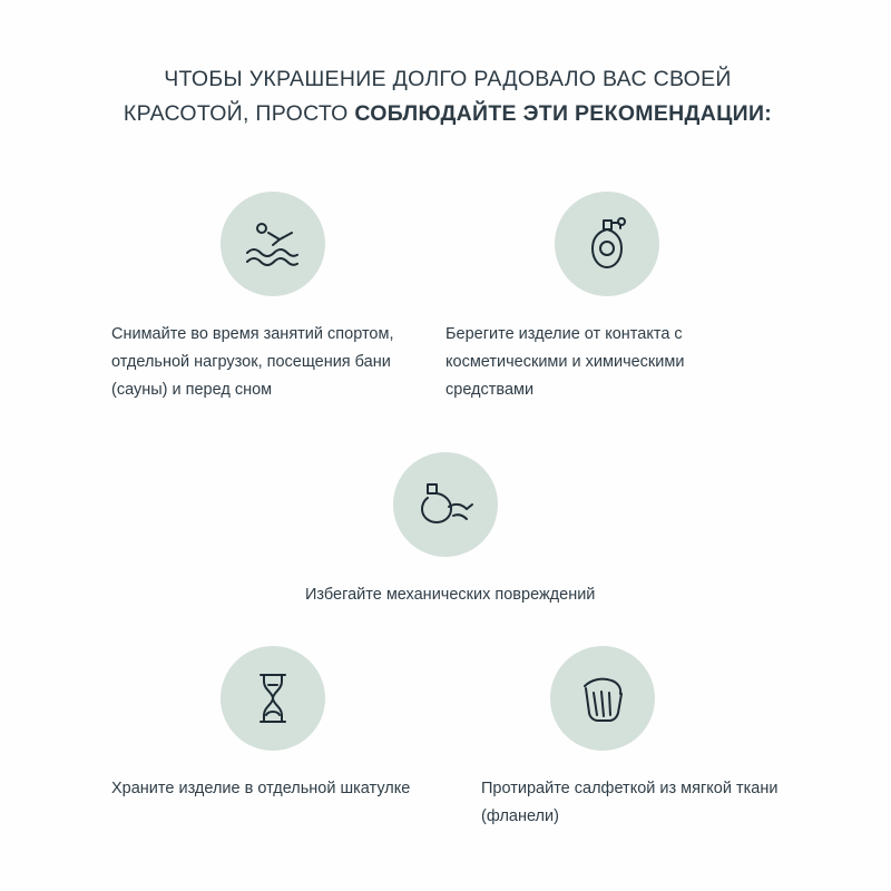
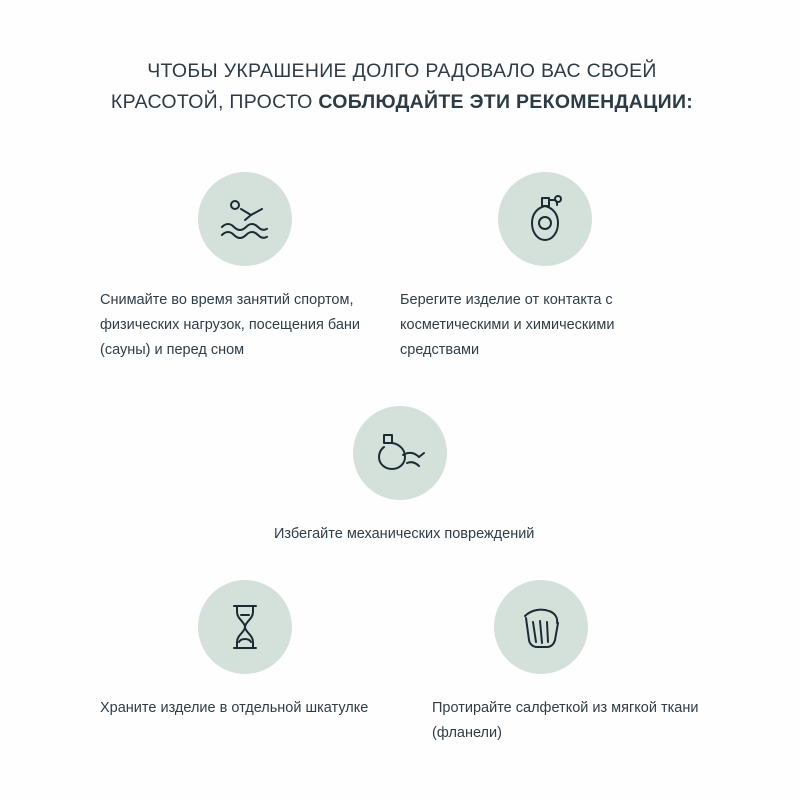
  ЧТОБЫ УКРАШЕНИЕ ДОЛГО РАДОВАЛО ВАС СВОЕЙ
  КРАСОТОЙ, ПРОСТО СОБЛЮДАЙТЕ ЭТИ РЕКОМЕНДАЦИИ:
- Снимайте во время занятий спортом, отдельной нагрузок, посещения бани (сауны) и перед сном
+ Снимайте во время занятий спортом, физических нагрузок, посещения бани (сауны) и перед сном
  Берегите изделие от контакта с косметическими и химическими средствами
  Избегайте механических повреждений
  Храните изделие в отдельной шкатулке
  Протирайте салфеткой из мягкой ткани (фланели)
